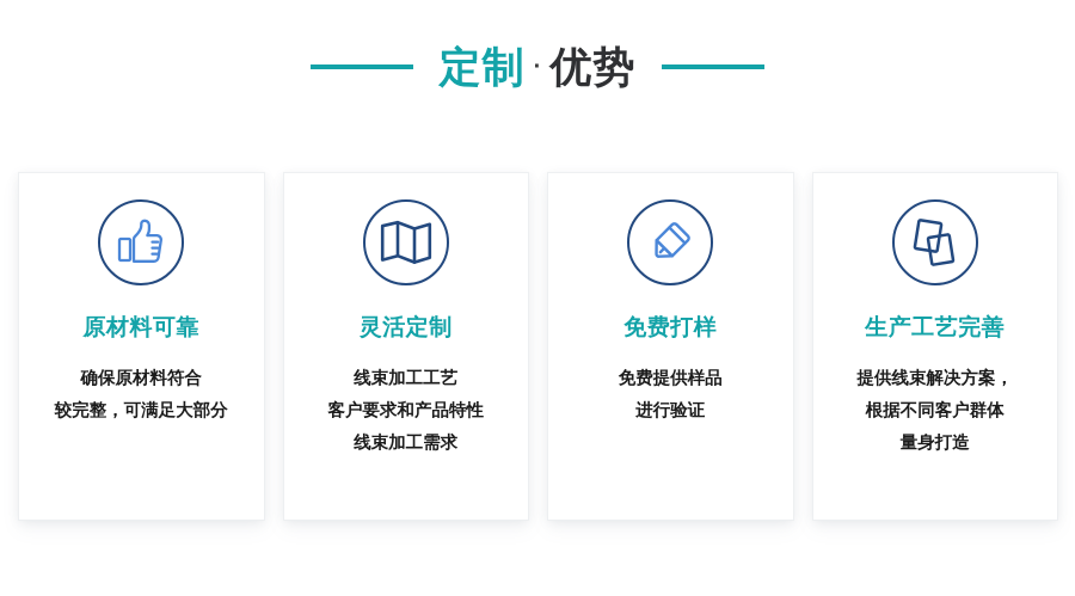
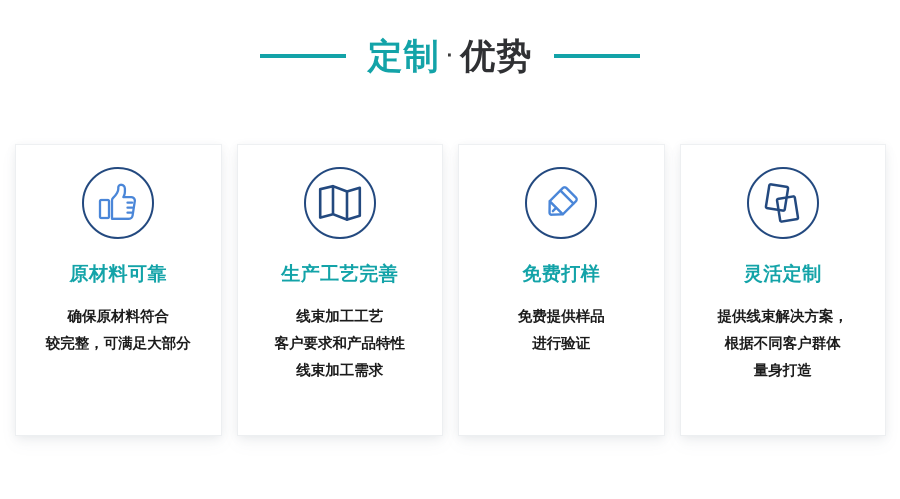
  定制
  ·
  优势
  原材料可靠
  确保原材料符合
  较完整，可满足大部分
- 灵活定制
+ 生产工艺完善
  线束加工工艺
  客户要求和产品特性
  线束加工需求
  免费打样
  免费提供样品
  进行验证
- 生产工艺完善
+ 灵活定制
  提供线束解决方案，
  根据不同客户群体
  量身打造
